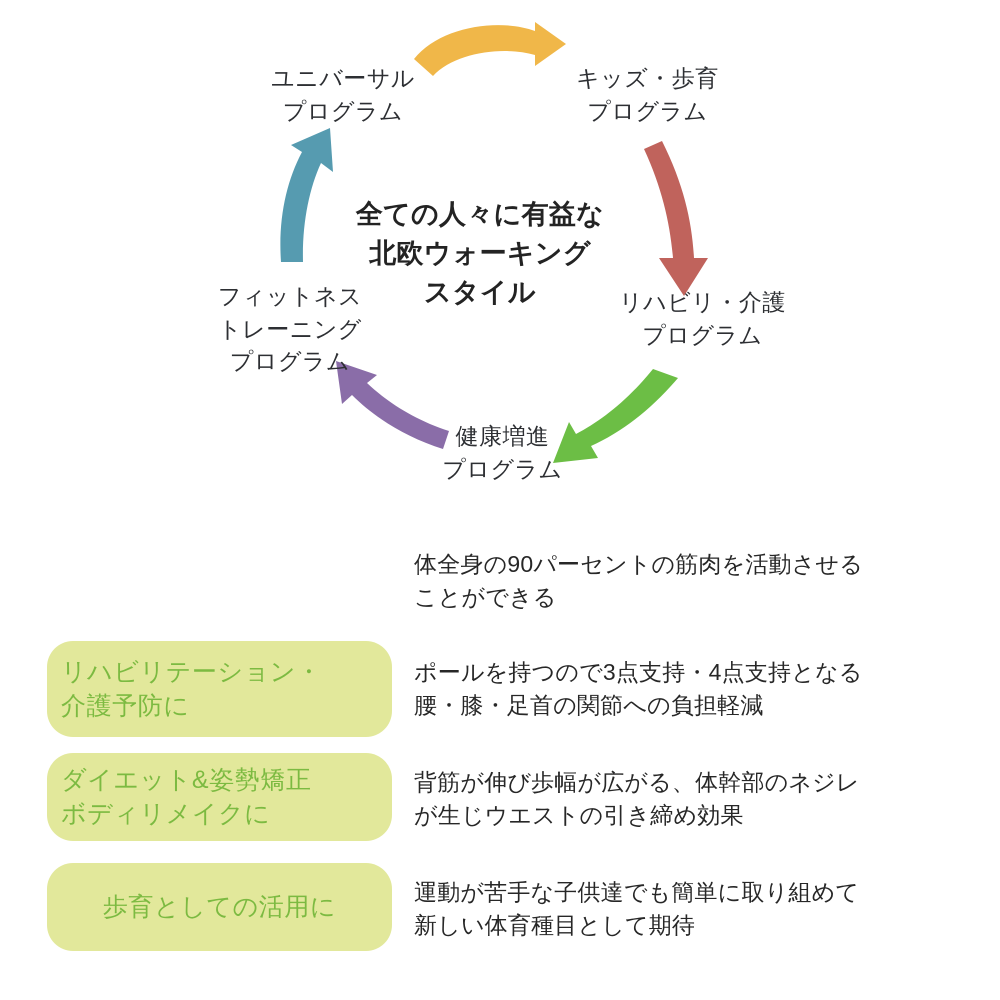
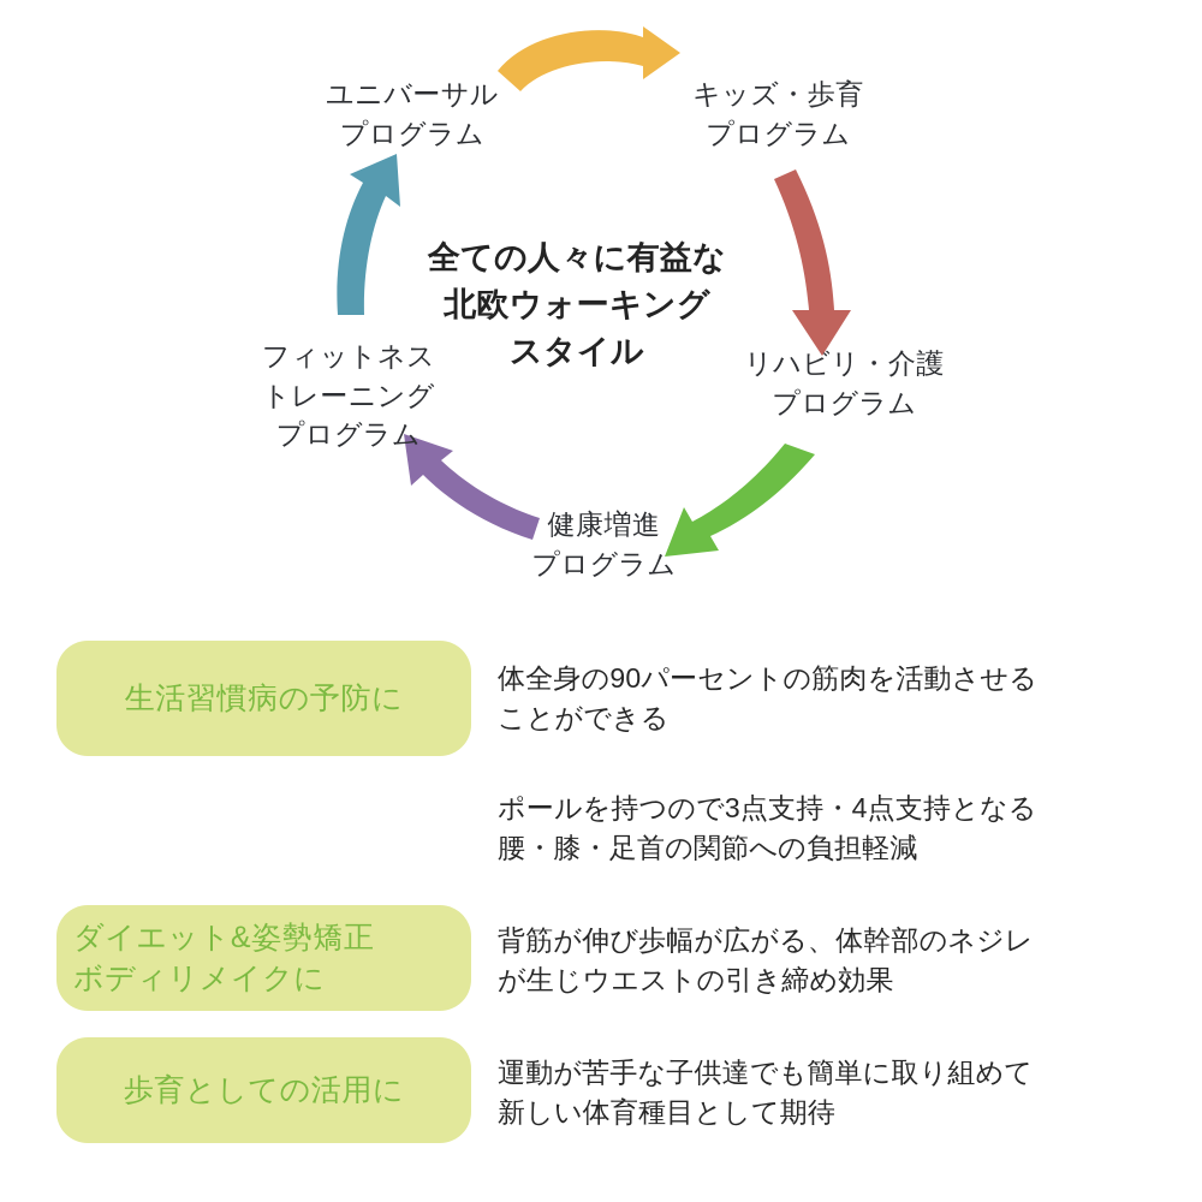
  ユニバーサル
  プログラム
  キッズ・歩育
  プログラム
  リハビリ・介護
  プログラム
  健康増進
  プログラム
  フィットネス
  トレーニング
  プログラム
  全ての人々に有益な
  北欧ウォーキング
  スタイル
+ 生活習慣病の予防に
  体全身の90パーセントの筋肉を活動させる
  ことができる
- リハビリテーション・
- 介護予防に
  ポールを持つので3点支持・4点支持となる
  腰・膝・足首の関節への負担軽減
  ダイエット&姿勢矯正
  ボディリメイクに
  背筋が伸び歩幅が広がる、体幹部のネジレ
  が生じウエストの引き締め効果
  歩育としての活用に
  運動が苦手な子供達でも簡単に取り組めて
  新しい体育種目として期待
